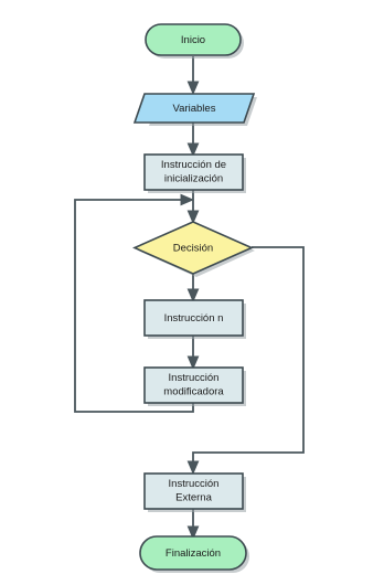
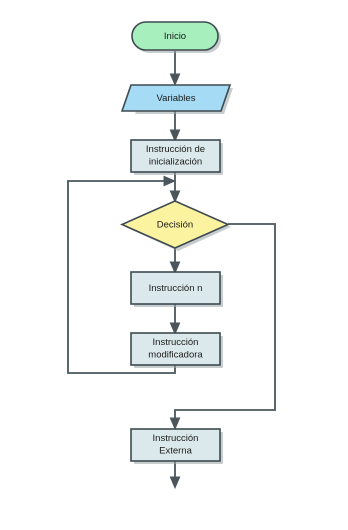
  Inicio
  Variables
  Instrucción de
  inicialización
  Decisión
  Instrucción n
  Instrucción
  modificadora
  Instrucción
  Externa
- Finalización
